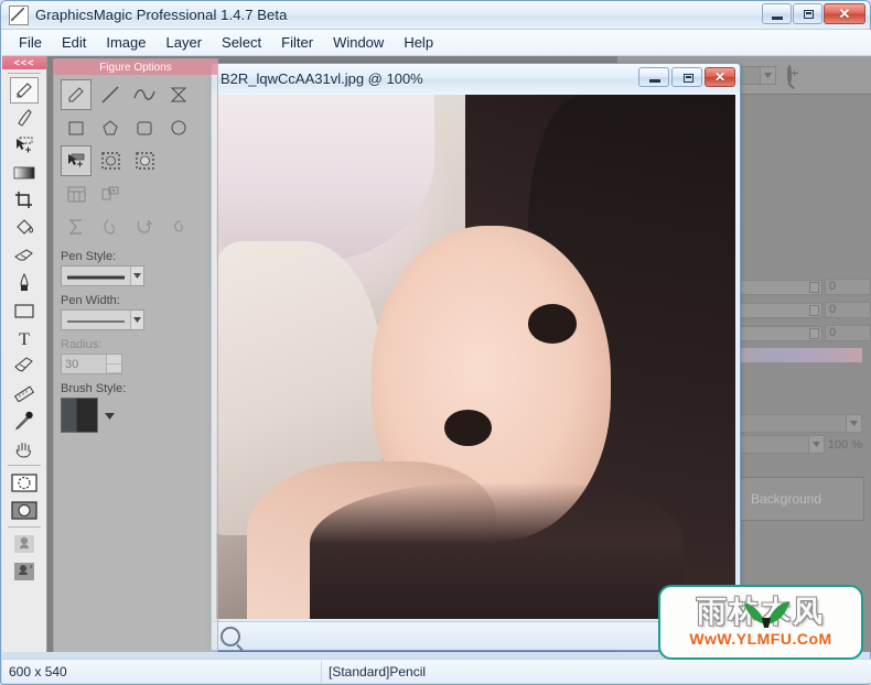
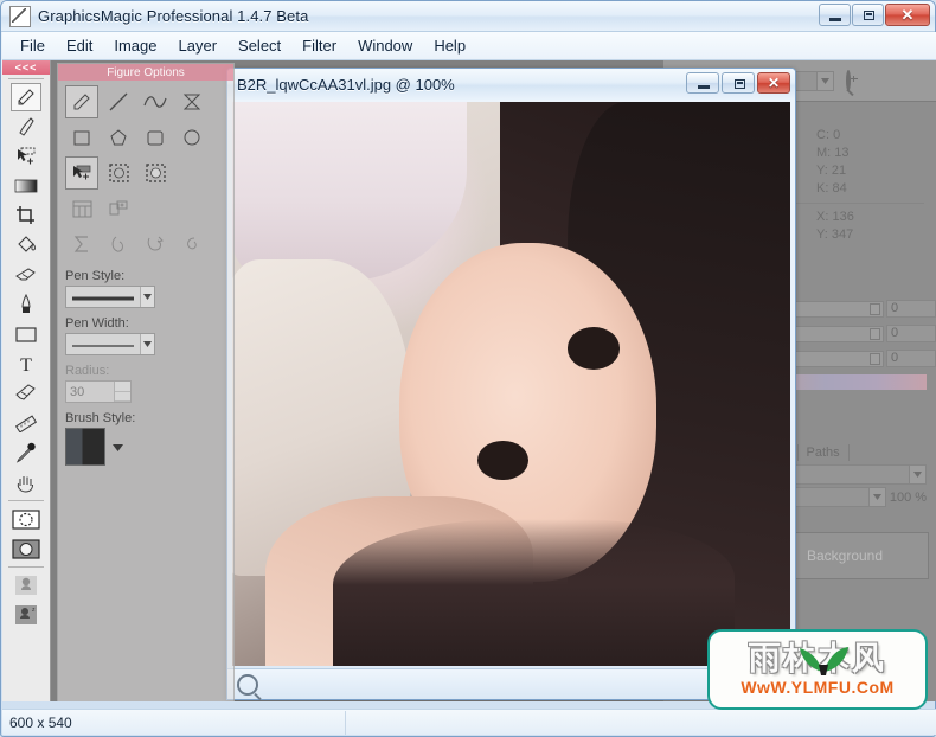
  GraphicsMagic Professional 1.4.7 Beta
  ✕
  File
  Edit
  Image
  Layer
  Select
  Filter
  Window
  Help
+ C: 0
+ M: 13
+ Y: 21
+ K: 84
+ X: 136
+ Y: 347
  0
  0
  0
+ Paths
  100
  %
  Background
  B2R_lqwCcAA31vl.jpg @ 100%
  ✕
  Figure Options
  Pen Style:
  Pen Width:
  Radius:
  30
  Brush Style:
  <<<
  T
  600 x 540
- [Standard]Pencil
  雨林风
  WwW.YLMFU.CoM
